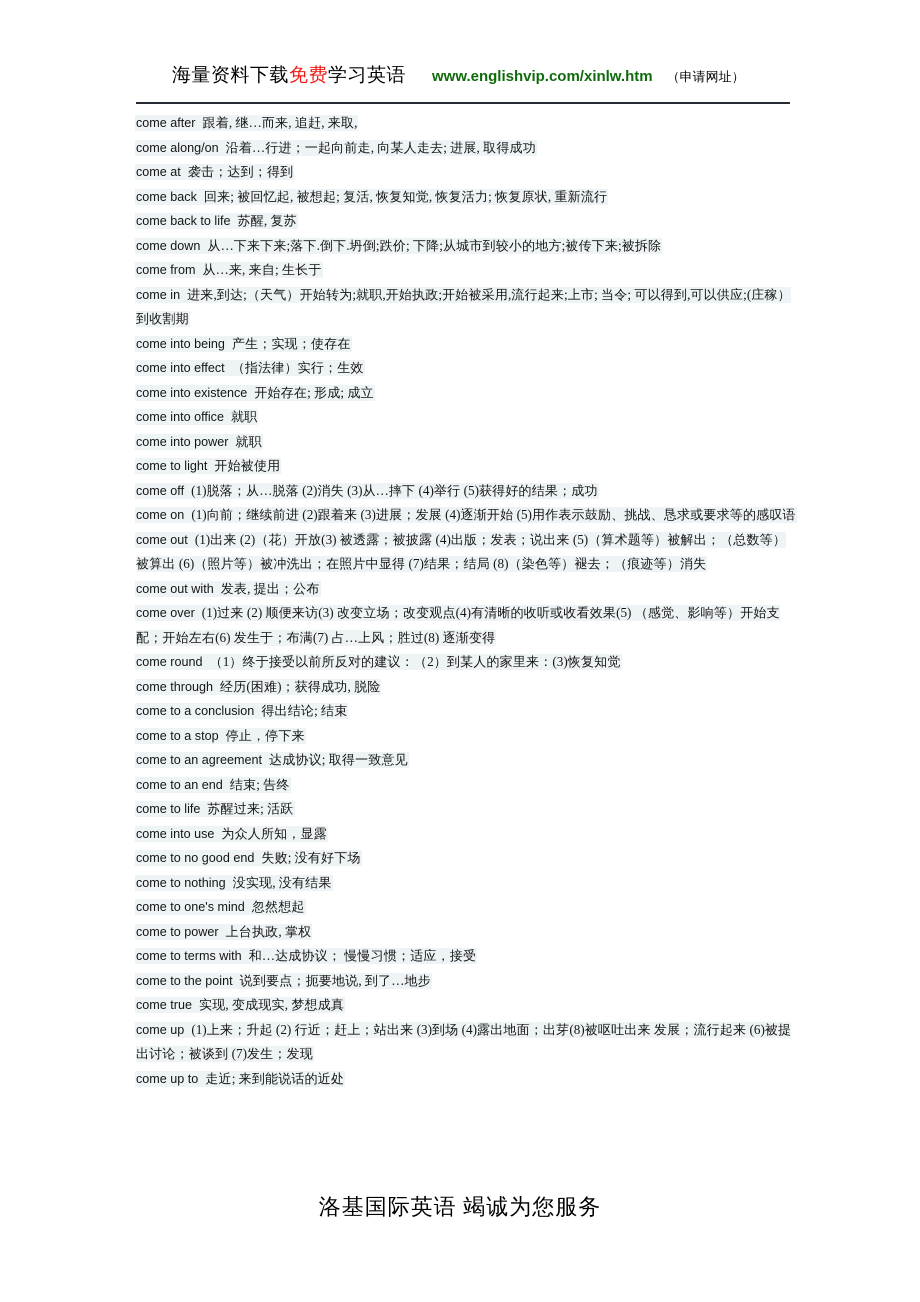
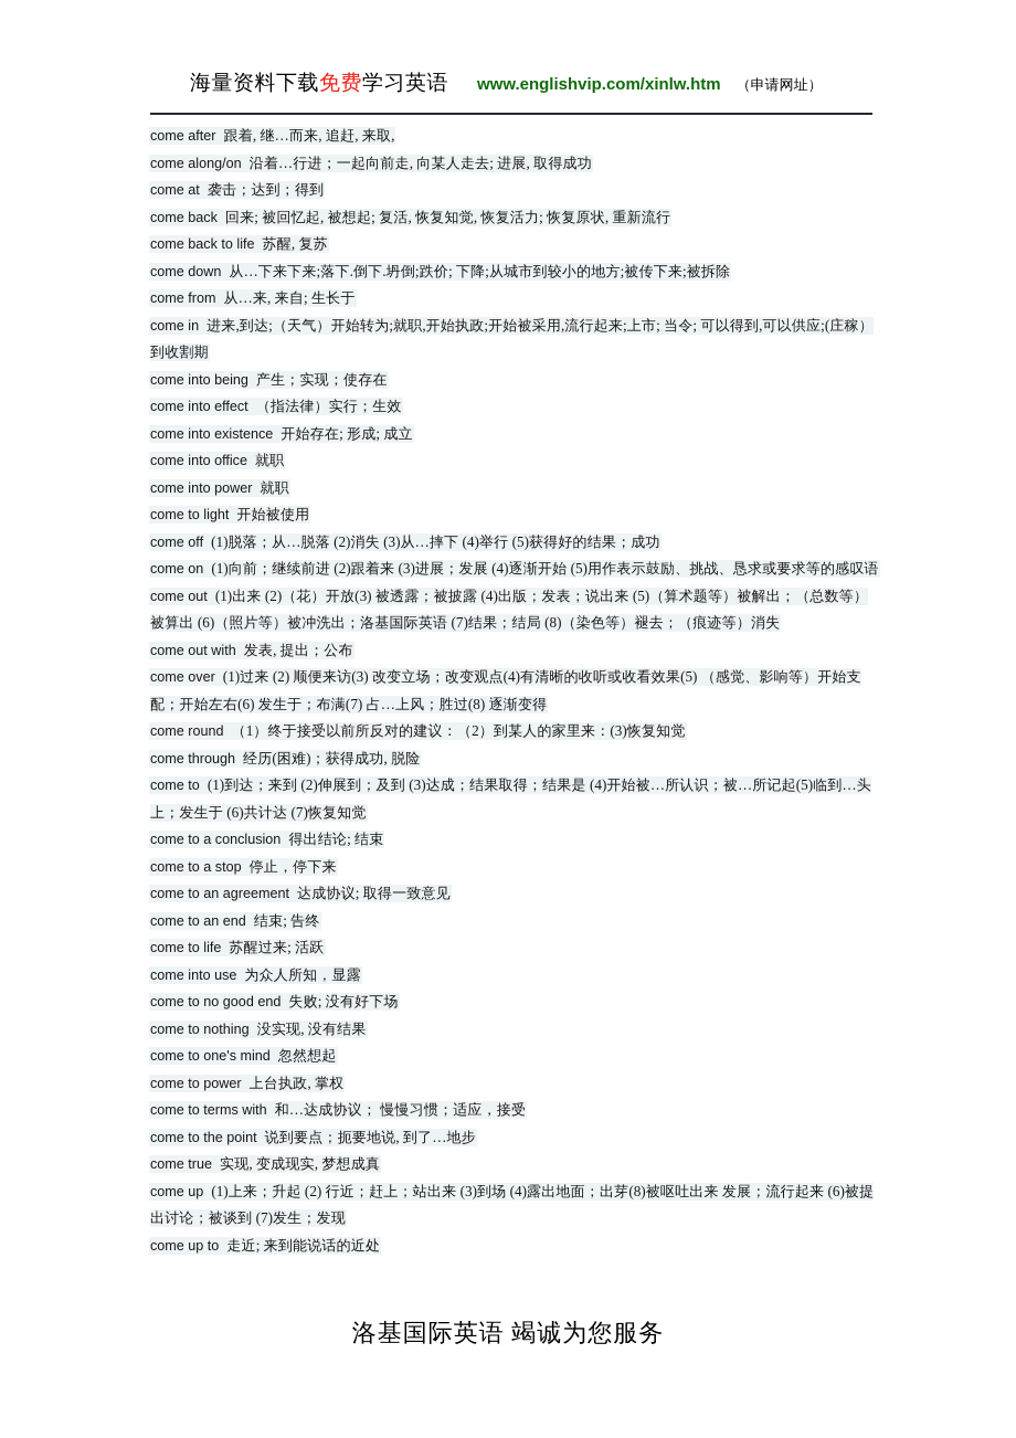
  海量资料下载
  免费
  学习英语
  www.englishvip.com/xinlw.htm
  （申请网址）
  come after 跟着, 继…而来, 追赶, 来取,
  come along/on 沿着…行进；一起向前走, 向某人走去; 进展, 取得成功
  come at 袭击；达到；得到
  come back 回来; 被回忆起, 被想起; 复活, 恢复知觉, 恢复活力; 恢复原状, 重新流行
  come back to life 苏醒, 复苏
  come down 从…下来下来;落下.倒下.坍倒;跌价; 下降;从城市到较小的地方;被传下来;被拆除
  come from 从…来, 来自; 生长于
  come in 进来,到达;（天气）开始转为;就职,开始执政;开始被采用,流行起来;上市; 当令; 可以得到,可以供应;(庄稼）到收割期
  come into being 产生；实现；使存在
  come into effect （指法律）实行；生效
  come into existence 开始存在; 形成; 成立
  come into office 就职
  come into power 就职
  come to light 开始被使用
  come off (1)脱落；从…脱落 (2)消失 (3)从…摔下 (4)举行 (5)获得好的结果；成功
  come on (1)向前；继续前进 (2)跟着来 (3)进展；发展 (4)逐渐开始 (5)用作表示鼓励、挑战、恳求或要求等的感叹语
- come out (1)出来 (2)（花）开放(3) 被透露；被披露 (4)出版；发表；说出来 (5)（算术题等）被解出；（总数等）被算出 (6)（照片等）被冲洗出；在照片中显得 (7)结果；结局 (8)（染色等）褪去；（痕迹等）消失
+ come out (1)出来 (2)（花）开放(3) 被透露；被披露 (4)出版；发表；说出来 (5)（算术题等）被解出；（总数等）被算出 (6)（照片等）被冲洗出；洛基国际英语 (7)结果；结局 (8)（染色等）褪去；（痕迹等）消失
  come out with 发表, 提出；公布
  come over (1)过来 (2) 顺便来访(3) 改变立场；改变观点(4)有清晰的收听或收看效果(5) （感觉、影响等）开始支配；开始左右(6) 发生于；布满(7) 占…上风；胜过(8) 逐渐变得
  come round （1）终于接受以前所反对的建议：（2）到某人的家里来：(3)恢复知觉
  come through 经历(困难)；获得成功, 脱险
+ come to (1)到达；来到 (2)伸展到；及到 (3)达成；结果取得；结果是 (4)开始被…所认识；被…所记起(5)临到…头上；发生于 (6)共计达 (7)恢复知觉
  come to a conclusion 得出结论; 结束
  come to a stop 停止，停下来
  come to an agreement 达成协议; 取得一致意见
  come to an end 结束; 告终
  come to life 苏醒过来; 活跃
  come into use 为众人所知，显露
  come to no good end 失败; 没有好下场
  come to nothing 没实现, 没有结果
  come to one's mind 忽然想起
  come to power 上台执政, 掌权
  come to terms with 和…达成协议； 慢慢习惯；适应，接受
  come to the point 说到要点；扼要地说, 到了…地步
  come true 实现, 变成现实, 梦想成真
  come up (1)上来；升起 (2) 行近；赶上；站出来 (3)到场 (4)露出地面；出芽(8)被呕吐出来 发展；流行起来 (6)被提出讨论；被谈到 (7)发生；发现
  come up to 走近; 来到能说话的近处
  洛基国际英语 竭诚为您服务
